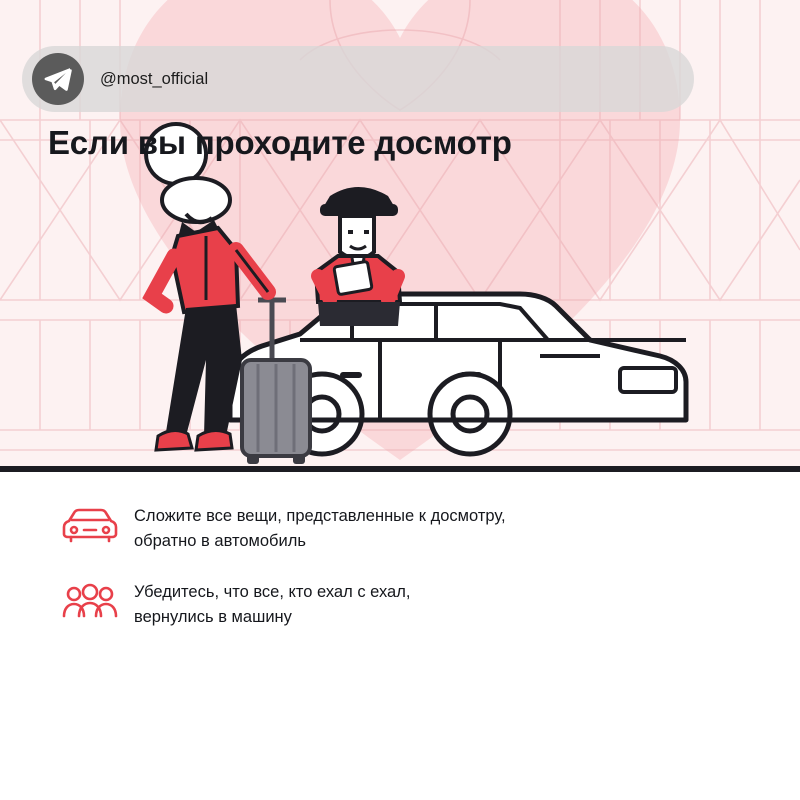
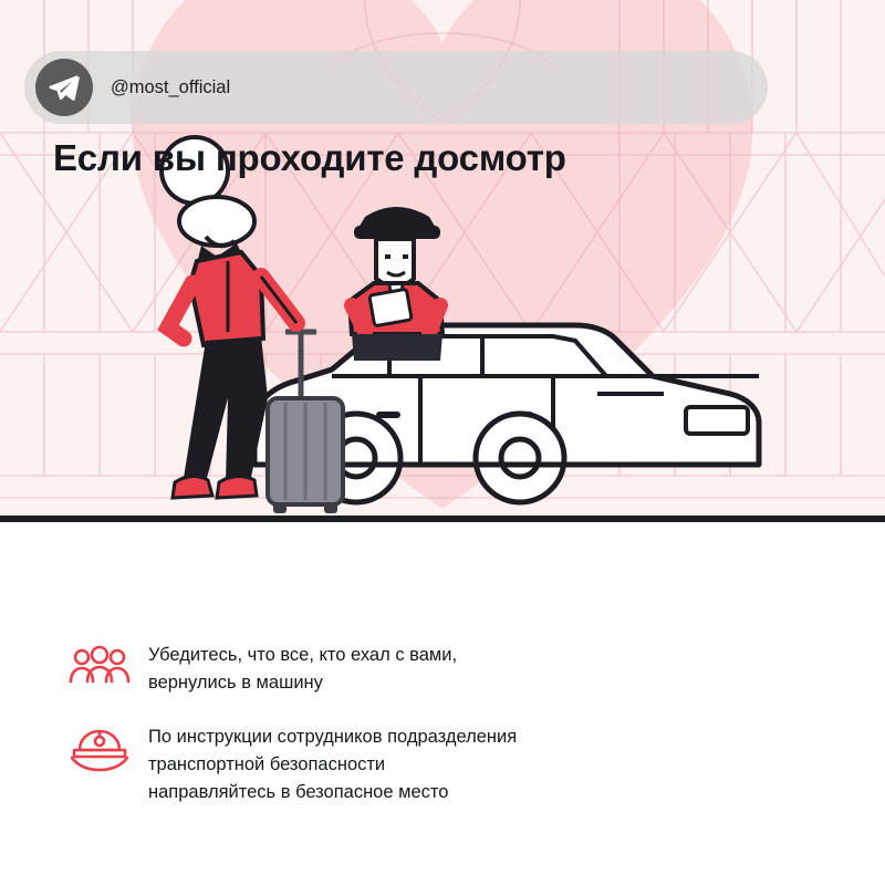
  @most_official
  Если вы проходите досмотр
- Сложите все вещи, представленные к досмотру,
- обратно в автомобиль
- Убедитесь, что все, кто ехал с ехал,
+ Убедитесь, что все, кто ехал с вами,
  вернулись в машину
+ По инструкции сотрудников подразделения
+ транспортной безопасности
+ направляйтесь в безопасное место
